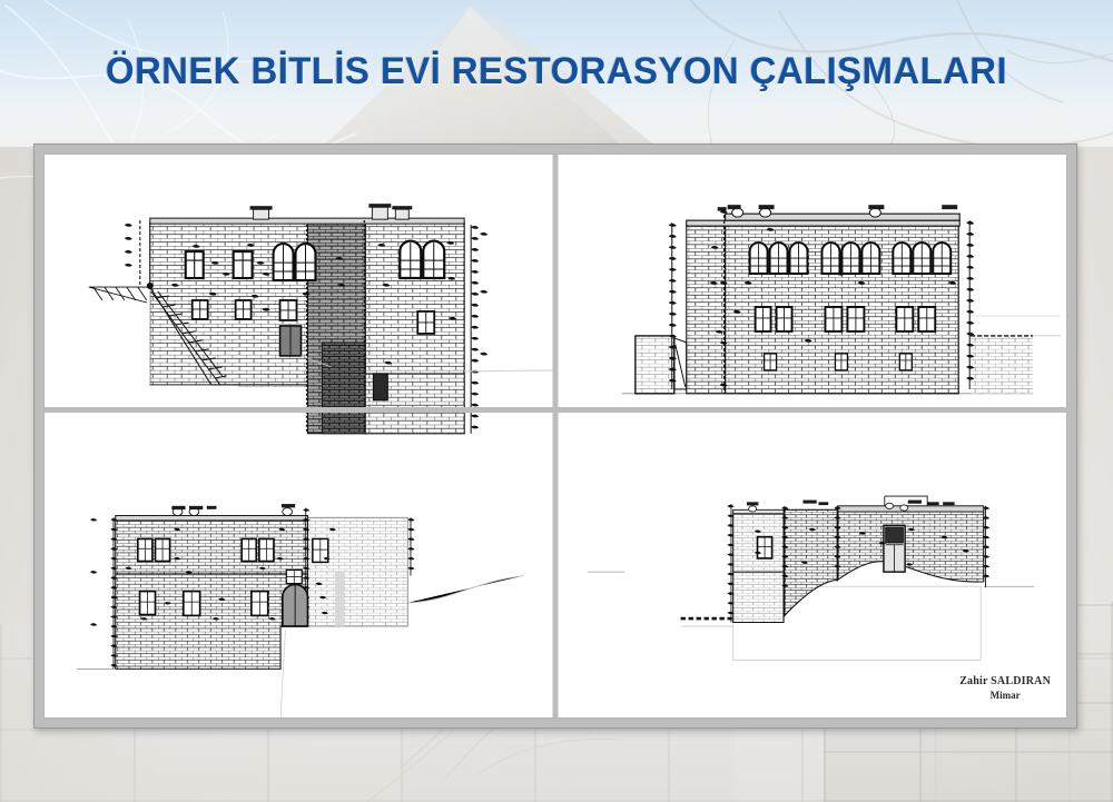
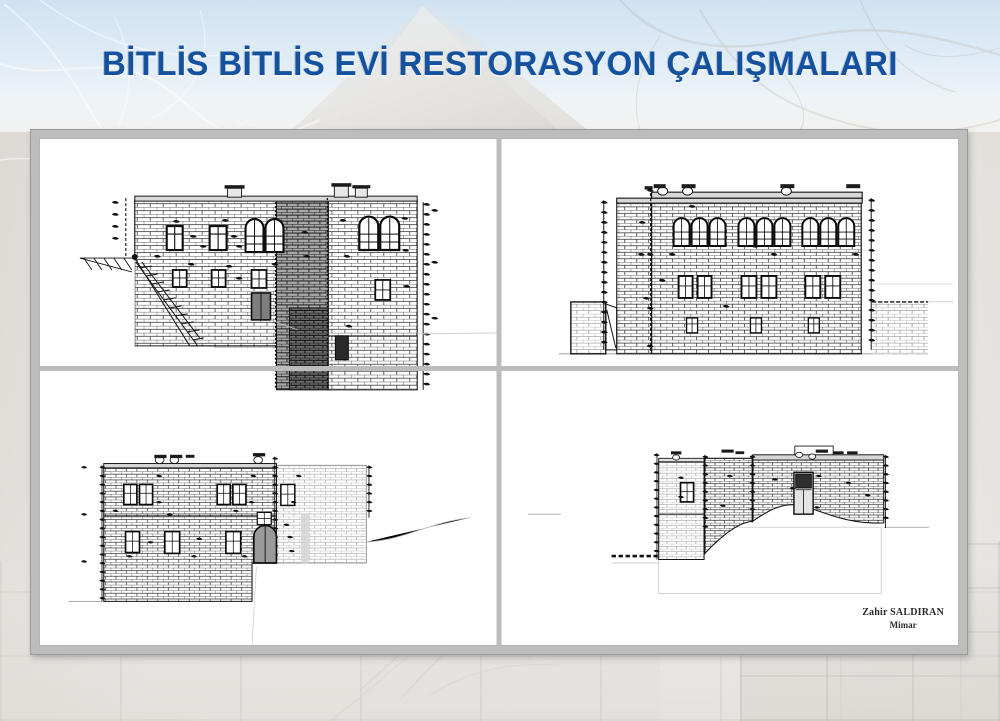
- ÖRNEK BİTLİS EVİ RESTORASYON ÇALIŞMALARI
+ BİTLİS BİTLİS EVİ RESTORASYON ÇALIŞMALARI
  Zahir SALDIRAN
  Mimar
